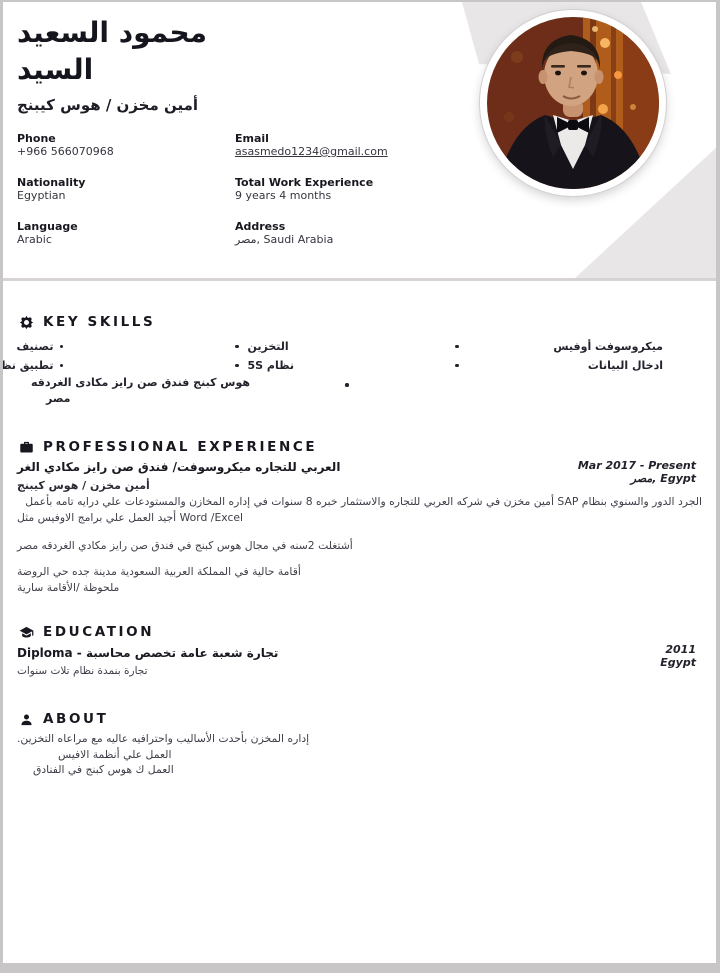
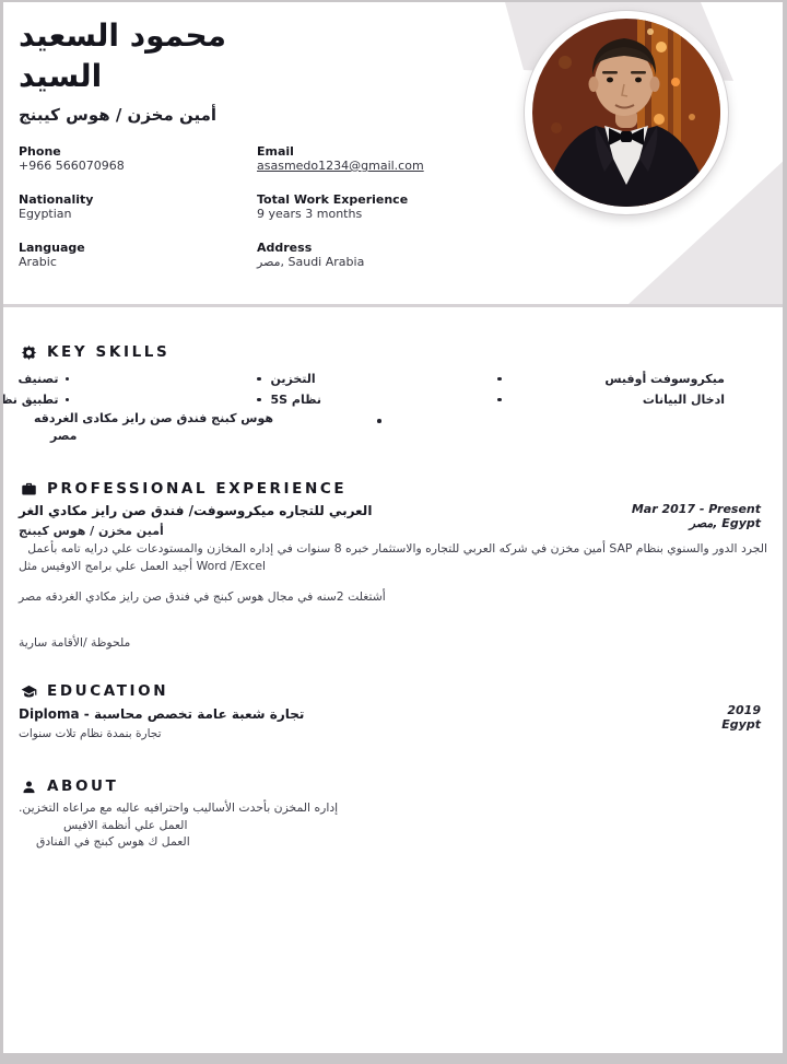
  محمود السعيد
  السيد
  أمين مخزن / هوس كيبنج
  Phone
  +966 566070968
  Email
  asasmedo1234@gmail.com
  Nationality
  Egyptian
  Total Work Experience
- 9 years 4 months
+ 9 years 3 months
  Language
  Arabic
  Address
  مصر, Saudi Arabia
  KEY SKILLS
  تصنيف
  التخزين
  نظام 5S
  ميكروسوفت أوفيس
  ادخال البيانات
  هوس كبنج فندق صن رايز مكادى الغردقه
  مصر
  PROFESSIONAL EXPERIENCE
  العربي للتجاره ميكروسوفت/ فندق صن رايز مكادي الغر
  أمين مخزن / هوس كيبنج
  Mar 2017 - Present
  مصر, Egypt
  الجرد الدور والسنوي بنظام SAP أمين مخزن في شركه العربي للتجاره والاستثمار خبره 8 سنوات في إداره المخازن والمستودعات علي درايه تامه بأعمل
  أجيد العمل علي برامج الاوفيس مثل Word /Excel
  أشتغلت 2سنه في مجال هوس كبنج في فندق صن رايز مكادي الغردقه مصر
- أقامة حالية في المملكة العربية السعودية مدينة جده حي الروضة
  ملحوظة /الأقامة سارية
  EDUCATION
  تجارة شعبة عامة تخصص محاسبة - Diploma
  تجارة بنمدة نظام تلات سنوات
- 2011
+ 2019
  Egypt
  ABOUT
  إداره المخزن بأحدت الأساليب واحترافيه عاليه مع مراعاه التخزين.
  العمل علي أنظمة الافيس
  العمل ك هوس كبنج في الفنادق
